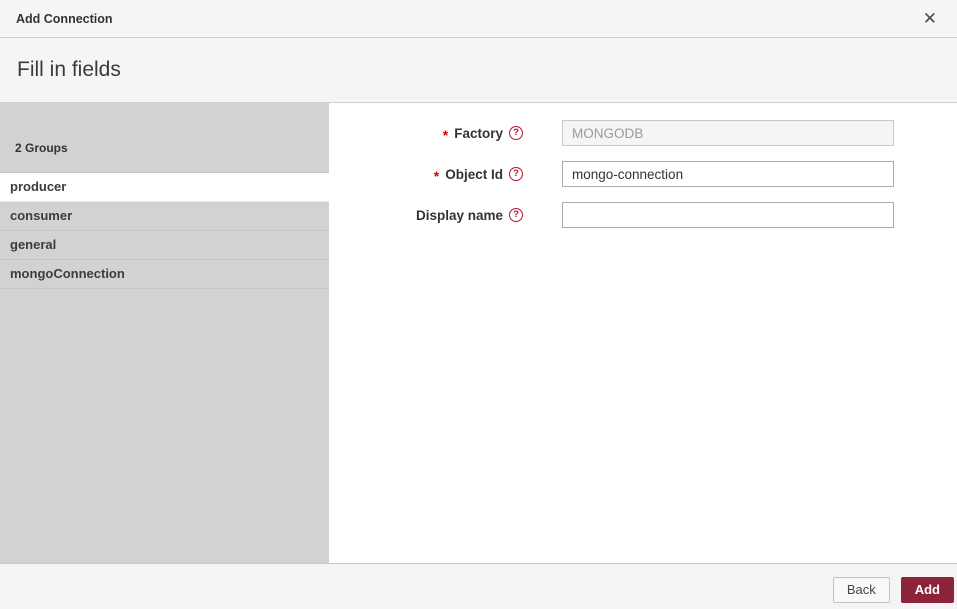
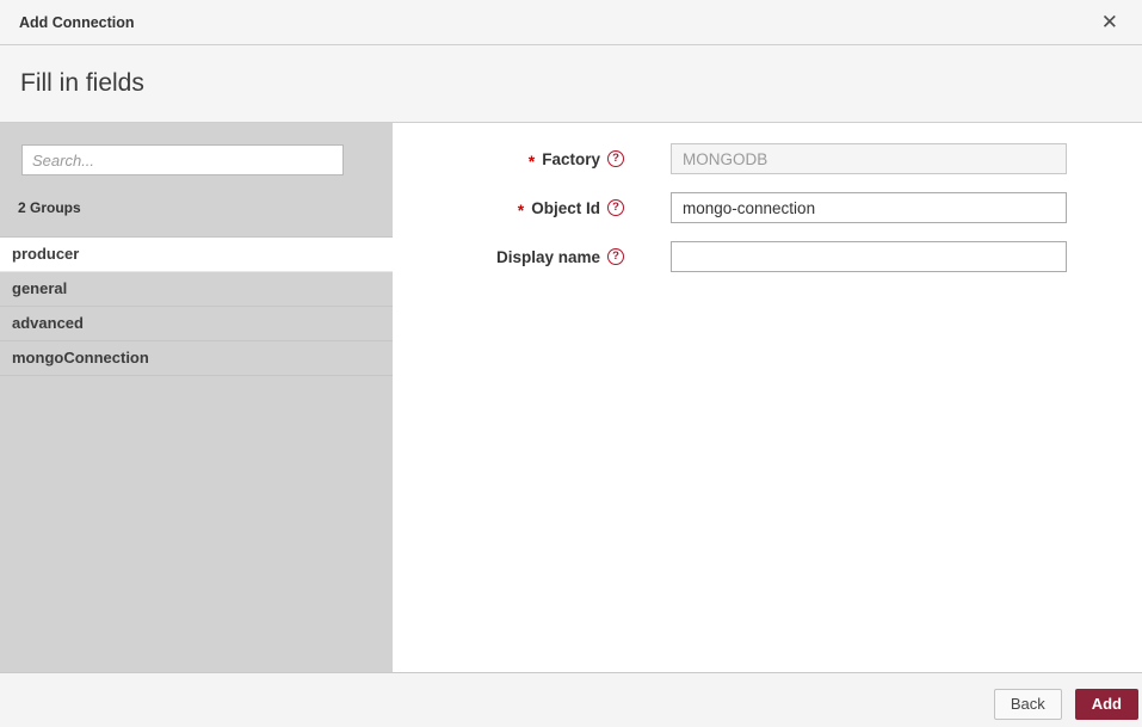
  Add Connection
  ✕
  Fill in fields
+ Search...
  2 Groups
  producer
- consumer
  general
+ advanced
  mongoConnection
  *
  Factory
  ?
  MONGODB
  *
  Object Id
  ?
  mongo-connection
  Display name
  ?
  Back
  Add
